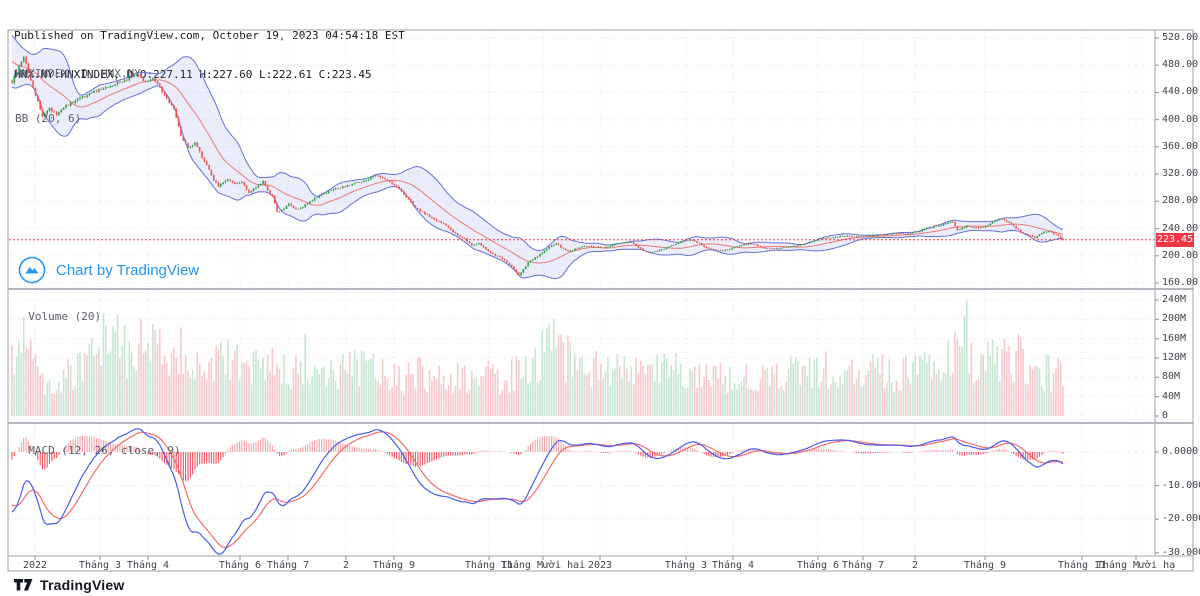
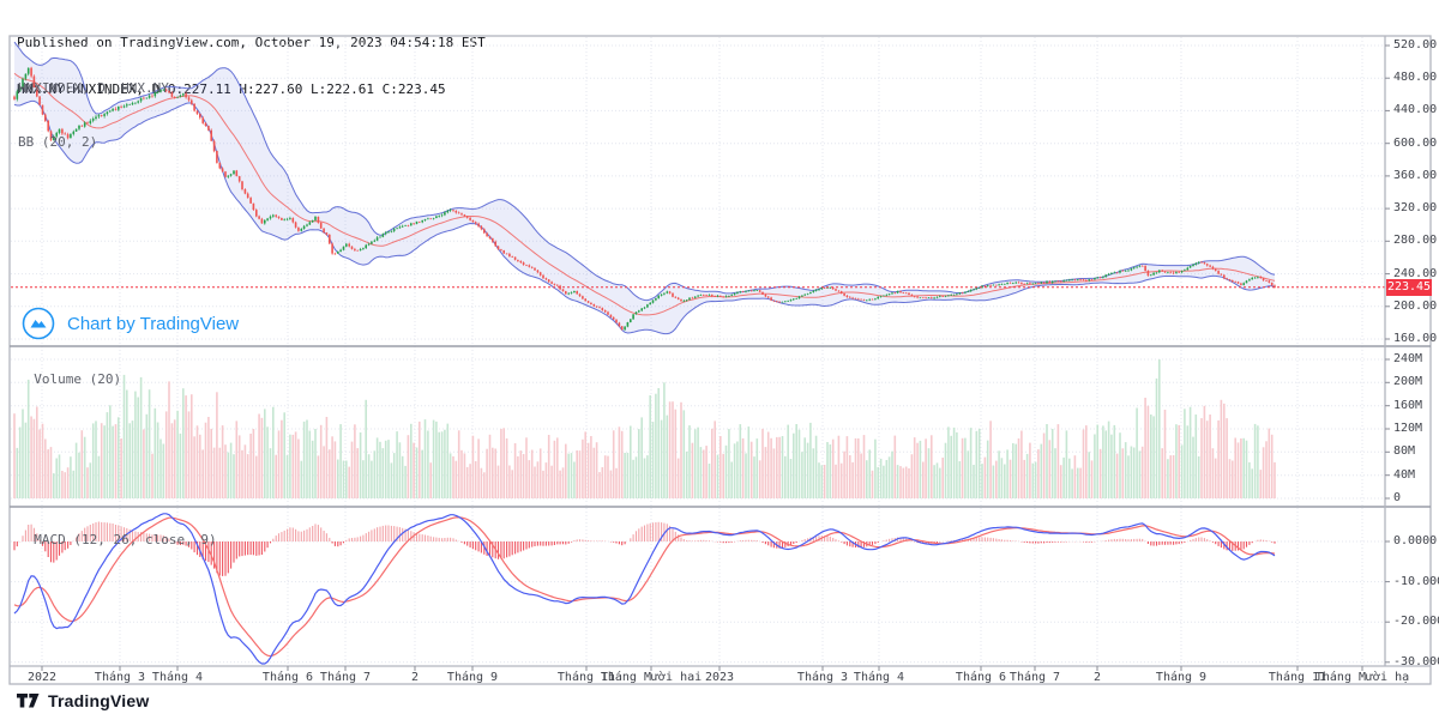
  Published on TradingView.com, October 19, 2023 04:54:18 EST
  NNY:HNXINDEX, D O:227.11 H:227.60 L:222.61 C:223.45
  HNXINDEX, D, HNX.NY
- BB (20, 6)
+ BB (20, 2)
  Chart by TradingView
  Volume (20)
  MACD (12, 26, close, 9)
  223.45
  520.00
  480.00
  440.00
- 400.00
+ 600.00
  360.00
  320.00
  280.00
  240.00
  200.00
  160.00
  240M
  200M
  160M
  120M
  80M
  40M
  0
  0.0000
  -10.00
  -20.00
  -30.00
  2022
  Tháng 3
  Tháng 4
  Tháng 6
  Tháng 7
  2
  Tháng 9
  Tháng 11
  Tháng Mười hai
  2023
  Tháng 3
  Tháng 4
  Tháng 6
  Tháng 7
  2
  Tháng 9
  Tháng 11
  Tháng Mười hạ
  TradingView
